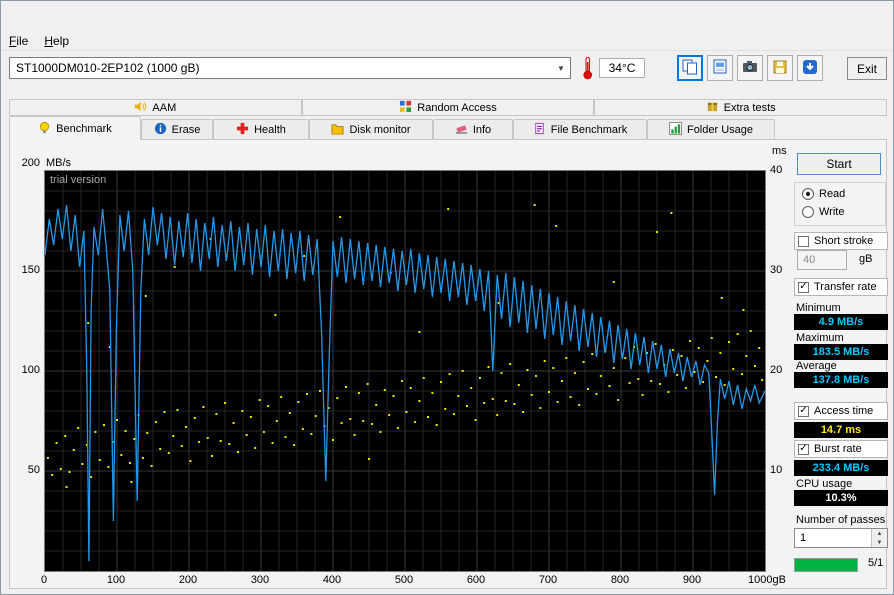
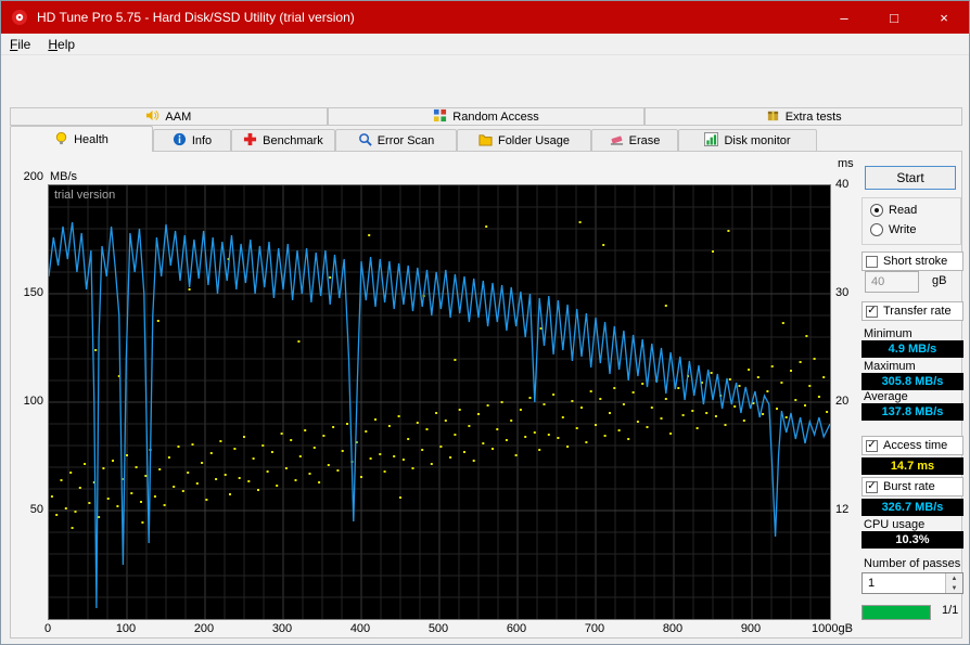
+ HD Tune Pro 5.75 - Hard Disk/SSD Utility (trial version)
+ –
+ □
+ ×
  File
  Help
- ST1000DM010-2EP102 (1000 gB)
- ▼
- 34°C
- Exit
  AAM
  Random Access
  Extra tests
- Benchmark
+ Health
- Erase
+ Info
- Health
+ Benchmark
+ Error Scan
- Disk monitor
+ Folder Usage
- Info
+ Erase
- File Benchmark
- Folder Usage
+ Disk monitor
  200
  MB/s
  ms
  40
  150
  100
  50
  30
  20
- 10
+ 12
  trial version
  0
  100
  200
  300
  400
  500
  600
  700
  800
  900
  1000gB
  Start
  Read
  Write
  Short stroke
  40
  gB
  ✓
  Transfer rate
  Minimum
  4.9 MB/s
  Maximum
- 183.5 MB/s
+ 305.8 MB/s
  Average
  137.8 MB/s
  ✓
  Access time
  14.7 ms
  ✓
  Burst rate
- 233.4 MB/s
+ 326.7 MB/s
  CPU usage
  10.3%
  Number of passes
  1
- 5/1
+ 1/1
